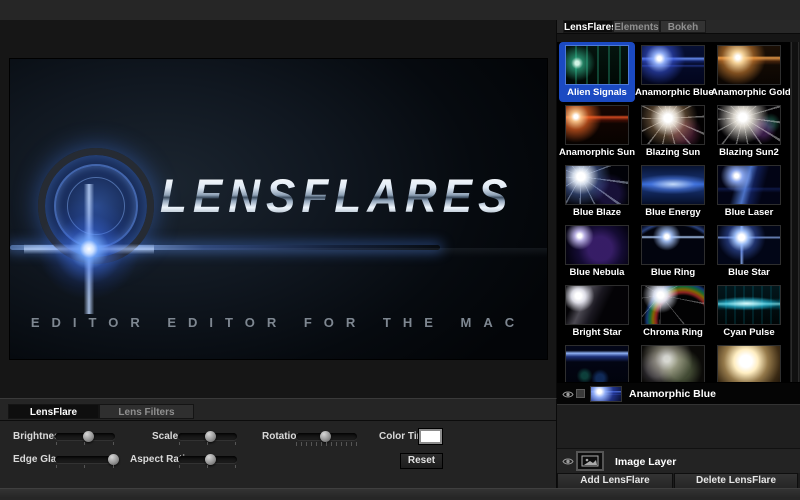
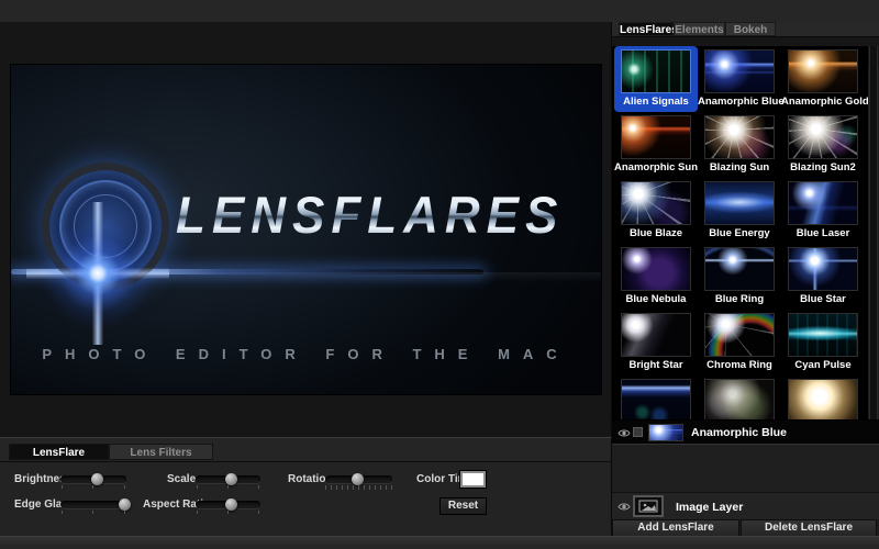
  LENSFLARES
- EDITOR EDITOR FOR THE MAC
+ PHOTO EDITOR FOR THE MAC
  LensFlare
  Elements
  Bokeh
  Alien Signals
  Anamorphic Blue
  Anamorphic Gold
  Anamorphic Sun
  Blazing Sun
  Blazing Sun2
  Blue Blaze
  Blue Energy
  Blue Laser
  Blue Nebula
  Blue Ring
  Blue Star
  Bright Star
  Chroma Ring
  Cyan Pulse
  Anamorphic Blue
  Image Layer
  Add LensFlare
  Delete LensFlare
  Lens Filters
  Brightne
  Scale
  Rotatio
  Color Ti
  Edge Gla
  Aspect Ra
  Reset
